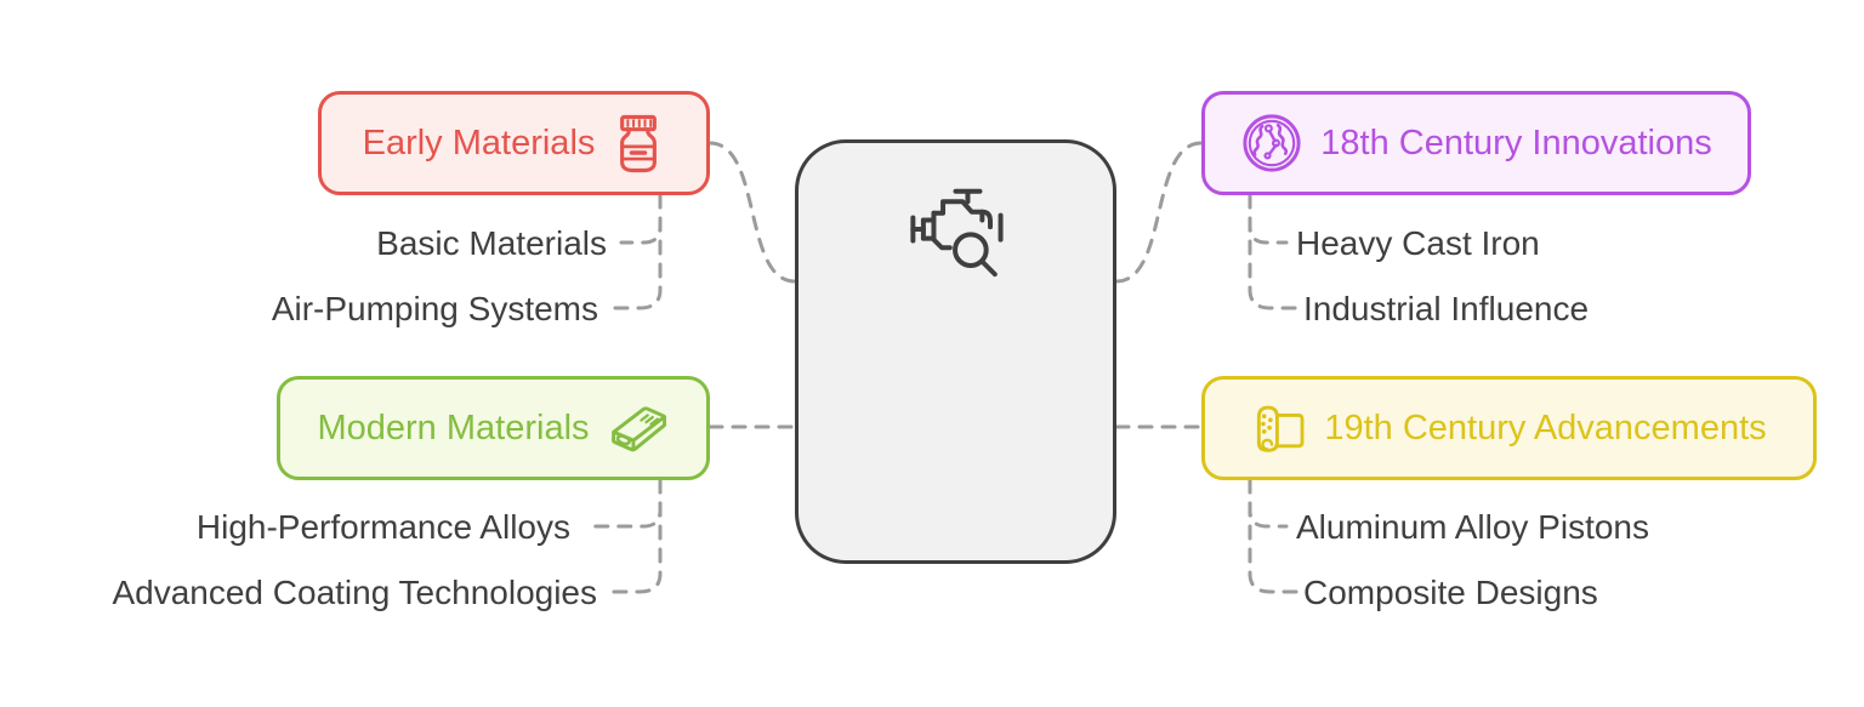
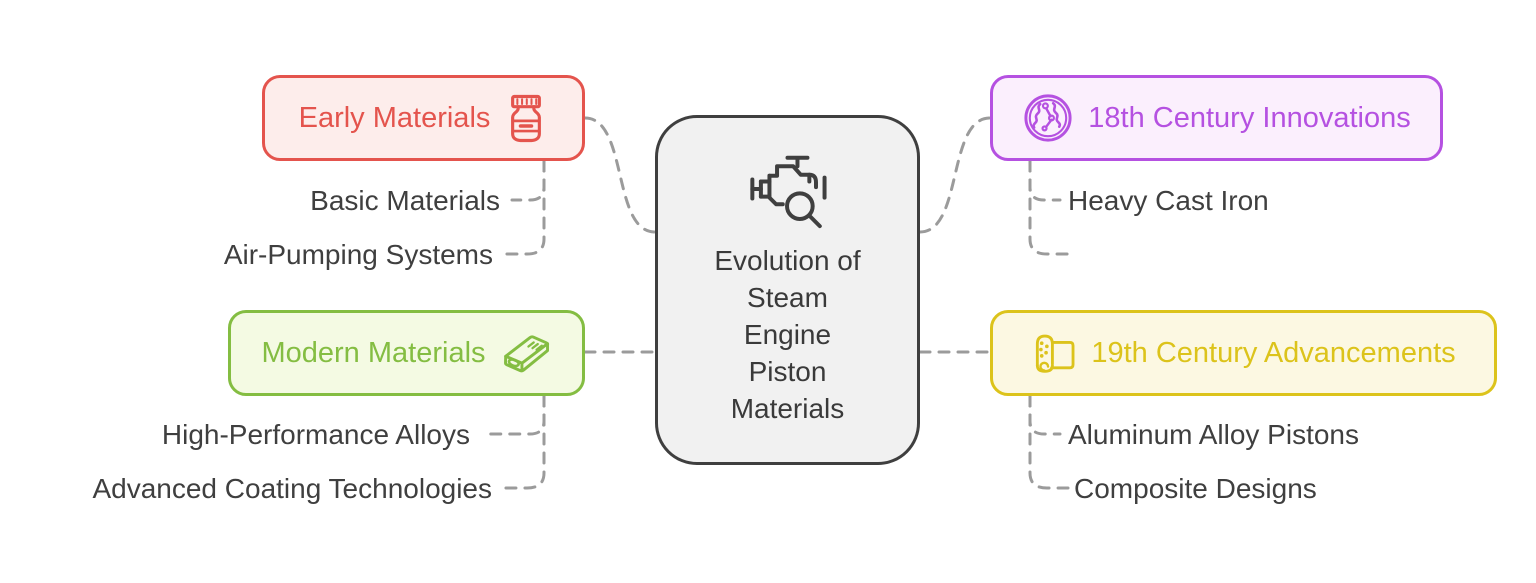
+ Evolution of
+ Steam
+ Engine
+ Piston
+ Materials
  Early Materials
  18th Century Innovations
  Modern Materials
  19th Century Advancements
  Basic Materials
  Air-Pumping Systems
  Heavy Cast Iron
- Industrial Influence
  High-Performance Alloys
  Advanced Coating Technologies
  Aluminum Alloy Pistons
  Composite Designs
